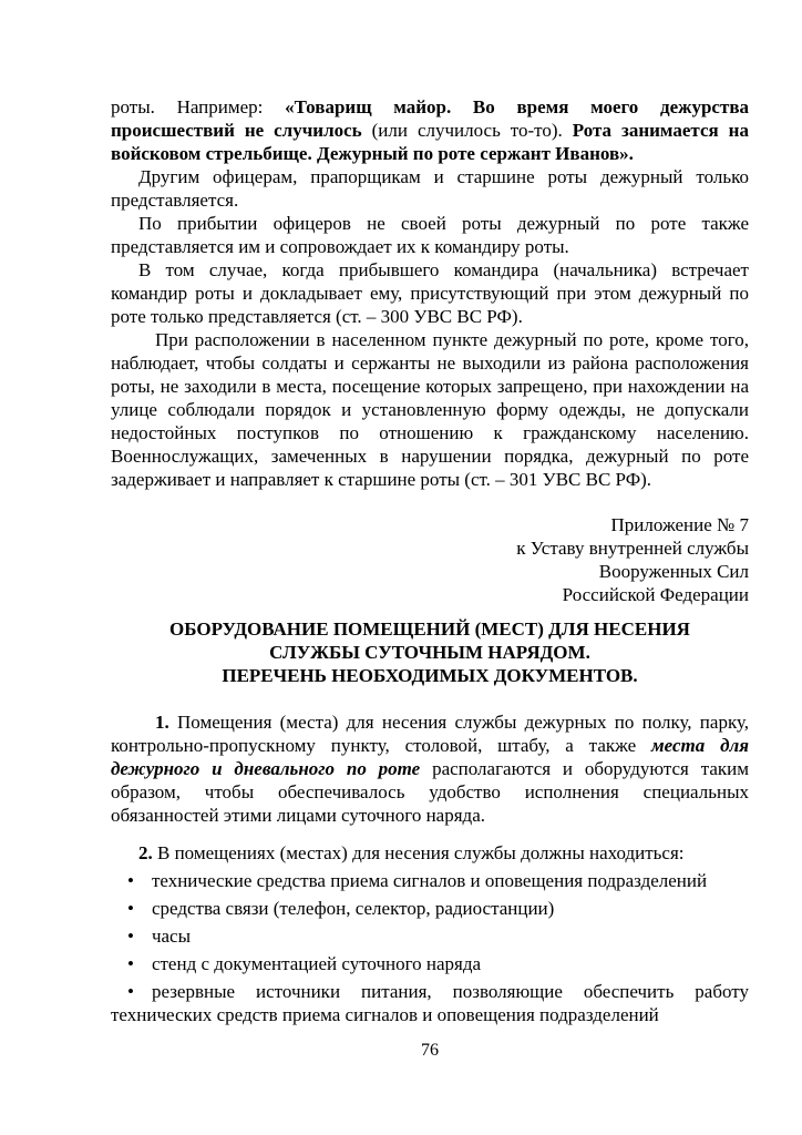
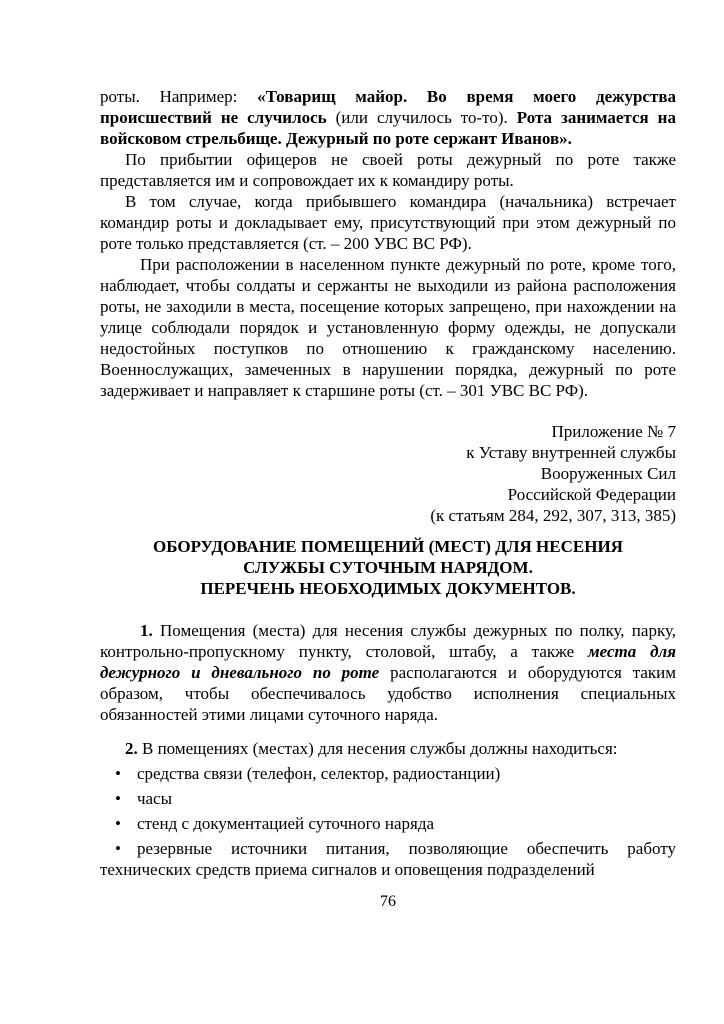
  роты. Например: «Товарищ майор. Во время моего дежурства происшествий не случилось (или случилось то-то). Рота занимается на войсковом стрельбище. Дежурный по роте сержант Иванов».
- Другим офицерам, прапорщикам и старшине роты дежурный только представляется.
  По прибытии офицеров не своей роты дежурный по роте также представляется им и сопровождает их к командиру роты.
- В том случае, когда прибывшего командира (начальника) встречает командир роты и докладывает ему, присутствующий при этом дежурный по роте только представляется (ст. – 300 УВС ВС РФ).
+ В том случае, когда прибывшего командира (начальника) встречает командир роты и докладывает ему, присутствующий при этом дежурный по роте только представляется (ст. – 200 УВС ВС РФ).
  При расположении в населенном пункте дежурный по роте, кроме того, наблюдает, чтобы солдаты и сержанты не выходили из района расположения роты, не заходили в места, посещение которых запрещено, при нахождении на улице соблюдали порядок и установленную форму одежды, не допускали недостойных поступков по отношению к гражданскому населению. Военнослужащих, замеченных в нарушении порядка, дежурный по роте задерживает и направляет к старшине роты (ст. – 301 УВС ВС РФ).
  Приложение № 7
  к Уставу внутренней службы
  Вооруженных Сил
  Российской Федерации
+ (к статьям 284, 292, 307, 313, 385)
  ОБОРУДОВАНИЕ ПОМЕЩЕНИЙ (МЕСТ) ДЛЯ НЕСЕНИЯ
  СЛУЖБЫ СУТОЧНЫМ НАРЯДОМ.
  ПЕРЕЧЕНЬ НЕОБХОДИМЫХ ДОКУМЕНТОВ.
  1. Помещения (места) для несения службы дежурных по полку, парку, контрольно-пропускному пункту, столовой, штабу, а также места для дежурного и дневального по роте располагаются и оборудуются таким образом, чтобы обеспечивалось удобство исполнения специальных обязанностей этими лицами суточного наряда.
  2. В помещениях (местах) для несения службы должны находиться:
- • технические средства приема сигналов и оповещения подразделений
  • средства связи (телефон, селектор, радиостанции)
  • часы
  • стенд с документацией суточного наряда
  • резервные источники питания, позволяющие обеспечить работу технических средств приема сигналов и оповещения подразделений
  76
